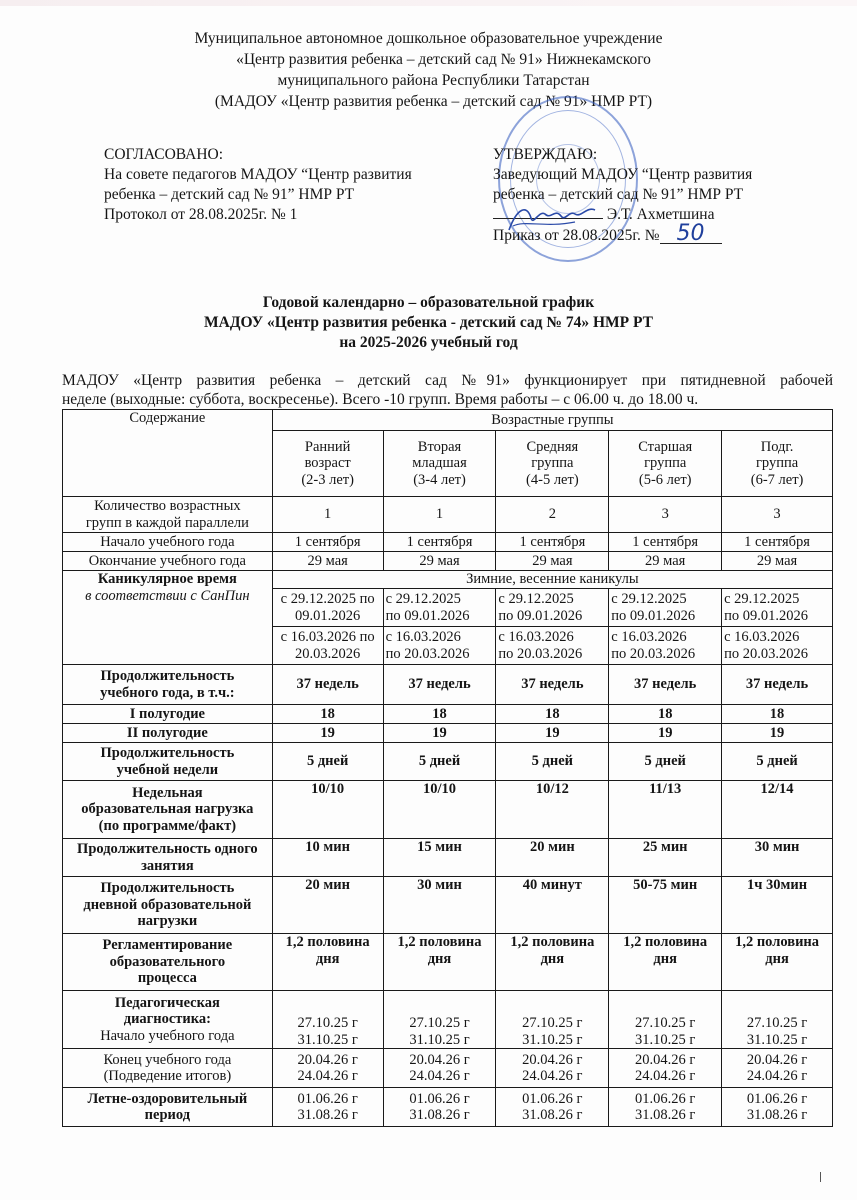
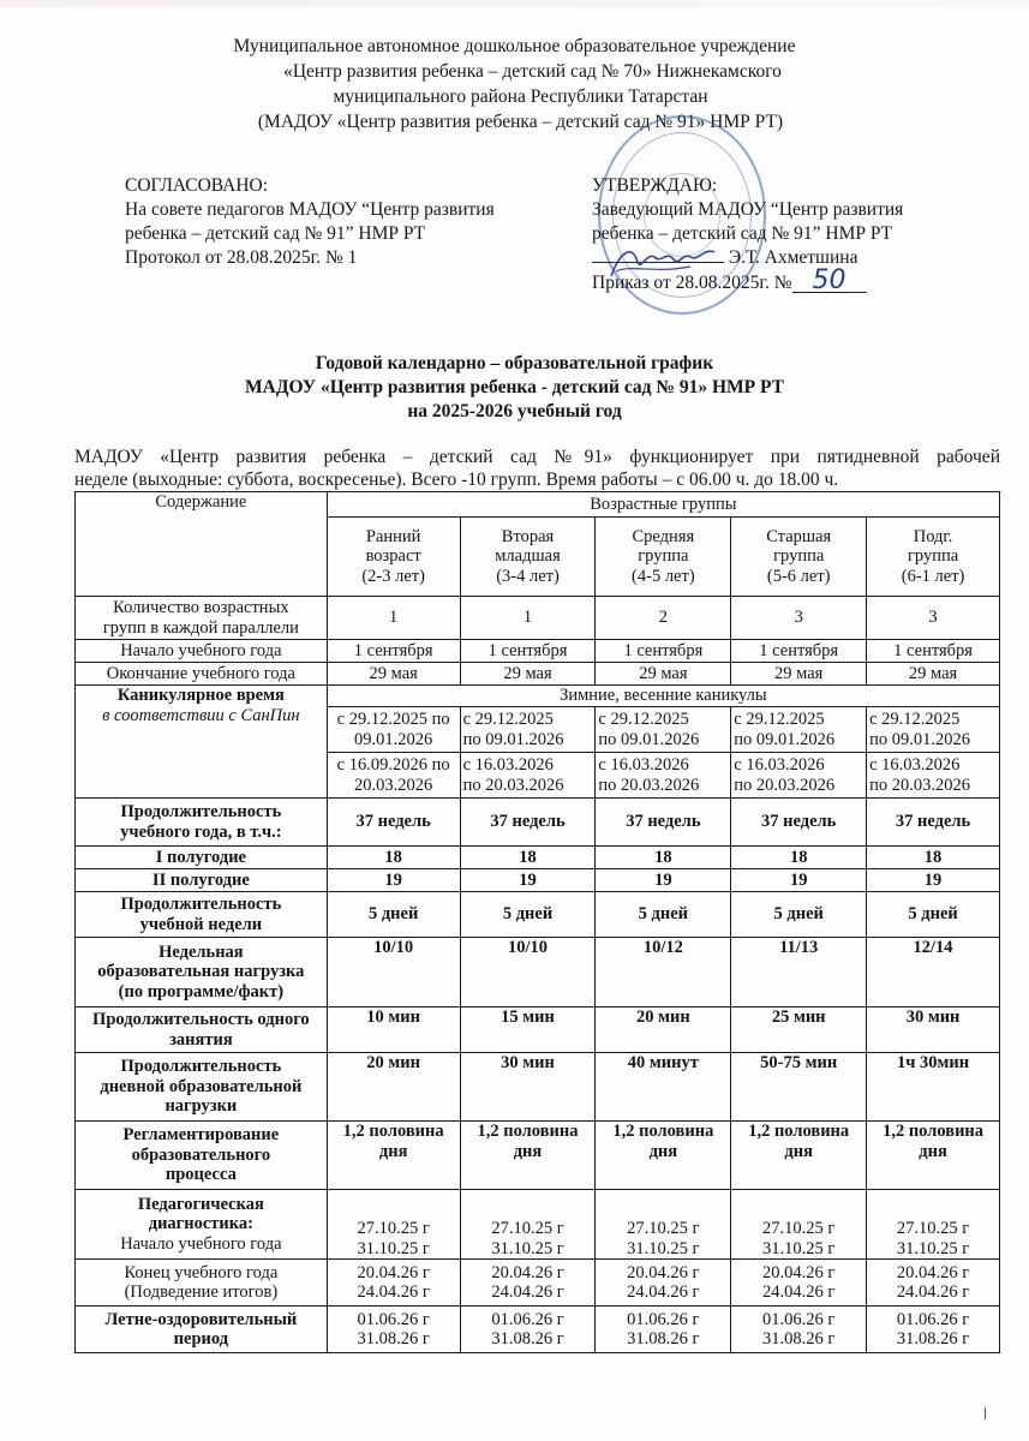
  Муниципальное автономное дошкольное образовательное учреждение
- «Центр развития ребенка – детский сад № 91» Нижнекамского
+ «Центр развития ребенка – детский сад № 70» Нижнекамского
  муниципального района Республики Татарстан
  (МАДОУ «Центр развития ребенка – детский сад № 91» НМР РТ)
  СОГЛАСОВАНО:
  На совете педагогов МАДОУ “Центр развития
  ребенка – детский сад № 91” НМР РТ
  Протокол от 28.08.2025г. № 1
  УТВЕРЖДАЮ:
  Заведующий МАДОУ “Центр развития
  ребенка – детский сад № 91” НМР РТ
  Э.Т. Ахметшина
  Приказ от 28.08.2025г. № 50
  Годовой календарно – образовательной график
- МАДОУ «Центр развития ребенка - детский сад № 74» НМР РТ
+ МАДОУ «Центр развития ребенка - детский сад № 91» НМР РТ
  на 2025-2026 учебный год
  МАДОУ «Центр развития ребенка – детский сад №91» функционирует при пятидневной рабочей
  неделе (выходные: суббота, воскресенье). Всего -10 групп. Время работы – с 06.00 ч. до 18.00 ч.
  Содержание	Возрастные группы
- Раннийвозраст(2-3 лет)	Втораямладшая(3-4 лет)	Средняягруппа(4-5 лет)	Старшаягруппа(5-6 лет)	Подг.группа(6-7 лет)
+ Раннийвозраст(2-3 лет)	Втораямладшая(3-4 лет)	Средняягруппа(4-5 лет)	Старшаягруппа(5-6 лет)	Подг.группа(6-1 лет)
  Количество возрастныхгрупп в каждой параллели	1	1	2	3	3
  Начало учебного года	1 сентября	1 сентября	1 сентября	1 сентября	1 сентября
  Окончание учебного года	29 мая	29 мая	29 мая	29 мая	29 мая
  Каникулярное времяв соответствии с СанПин	Зимние, весенние каникулы
  с 29.12.2025 по09.01.2026	с 29.12.2025по 09.01.2026	с 29.12.2025по 09.01.2026	с 29.12.2025по 09.01.2026	с 29.12.2025по 09.01.2026
- с 16.03.2026 по20.03.2026	с 16.03.2026по 20.03.2026	с 16.03.2026по 20.03.2026	с 16.03.2026по 20.03.2026	с 16.03.2026по 20.03.2026
+ с 16.09.2026 по20.03.2026	с 16.03.2026по 20.03.2026	с 16.03.2026по 20.03.2026	с 16.03.2026по 20.03.2026	с 16.03.2026по 20.03.2026
  Продолжительностьучебного года, в т.ч.:	37 недель	37 недель	37 недель	37 недель	37 недель
  I полугодие	18	18	18	18	18
  II полугодие	19	19	19	19	19
  Продолжительностьучебной недели	5 дней	5 дней	5 дней	5 дней	5 дней
  Недельнаяобразовательная нагрузка(по программе/факт)	10/10	10/10	10/12	11/13	12/14
  Продолжительность одногозанятия	10 мин	15 мин	20 мин	25 мин	30 мин
  Продолжительностьдневной образовательнойнагрузки	20 мин	30 мин	40 минут	50-75 мин	1ч 30мин
  Регламентированиеобразовательногопроцесса	1,2 половинадня	1,2 половинадня	1,2 половинадня	1,2 половинадня	1,2 половинадня
  Педагогическаядиагностика:Начало учебного года	27.10.25 г31.10.25 г	27.10.25 г31.10.25 г	27.10.25 г31.10.25 г	27.10.25 г31.10.25 г	27.10.25 г31.10.25 г
  Конец учебного года(Подведение итогов)	20.04.26 г24.04.26 г	20.04.26 г24.04.26 г	20.04.26 г24.04.26 г	20.04.26 г24.04.26 г	20.04.26 г24.04.26 г
  Летне-оздоровительныйпериод	01.06.26 г31.08.26 г	01.06.26 г31.08.26 г	01.06.26 г31.08.26 г	01.06.26 г31.08.26 г	01.06.26 г31.08.26 г
